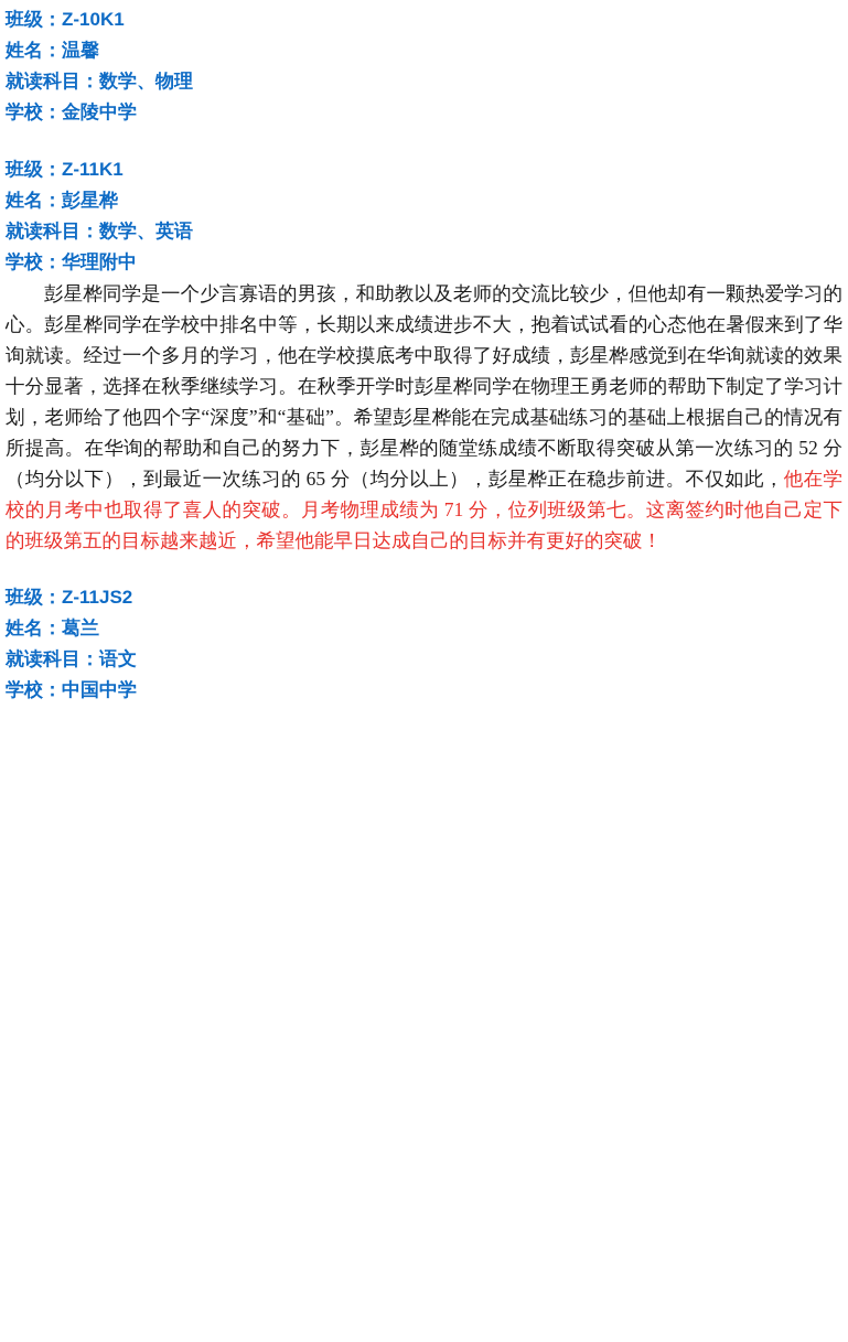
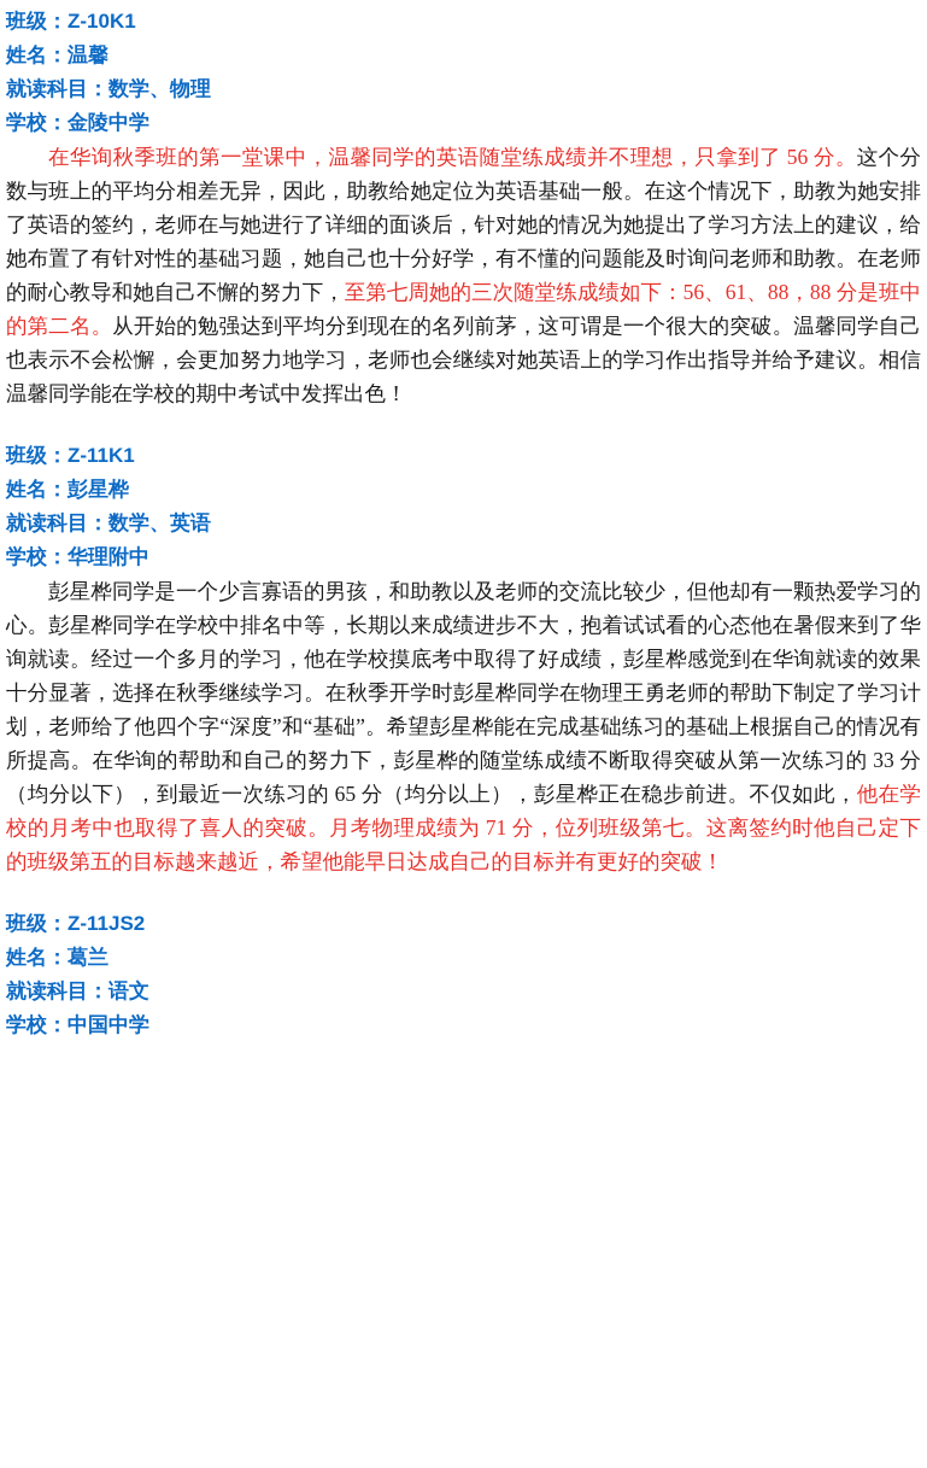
  班级：Z-10K1
  姓名：温馨
  就读科目：数学、物理
  学校：金陵中学
+ 在华询秋季班的第一堂课中，温馨同学的英语随堂练成绩并不理想，只拿到了 56 分。这个分数与班上的平均分相差无异，因此，助教给她定位为英语基础一般。在这个情况下，助教为她安排了英语的签约，老师在与她进行了详细的面谈后，针对她的情况为她提出了学习方法上的建议，给她布置了有针对性的基础习题，她自己也十分好学，有不懂的问题能及时询问老师和助教。在老师的耐心教导和她自己不懈的努力下，至第七周她的三次随堂练成绩如下：56、61、88，88 分是班中的第二名。从开始的勉强达到平均分到现在的名列前茅，这可谓是一个很大的突破。温馨同学自己也表示不会松懈，会更加努力地学习，老师也会继续对她英语上的学习作出指导并给予建议。相信温馨同学能在学校的期中考试中发挥出色！
  班级：Z-11K1
  姓名：彭星桦
  就读科目：数学、英语
  学校：华理附中
- 彭星桦同学是一个少言寡语的男孩，和助教以及老师的交流比较少，但他却有一颗热爱学习的心。彭星桦同学在学校中排名中等，长期以来成绩进步不大，抱着试试看的心态他在暑假来到了华询就读。经过一个多月的学习，他在学校摸底考中取得了好成绩，彭星桦感觉到在华询就读的效果十分显著，选择在秋季继续学习。在秋季开学时彭星桦同学在物理王勇老师的帮助下制定了学习计划，老师给了他四个字“深度”和“基础”。希望彭星桦能在完成基础练习的基础上根据自己的情况有所提高。在华询的帮助和自己的努力下，彭星桦的随堂练成绩不断取得突破从第一次练习的 52 分（均分以下），到最近一次练习的 65 分（均分以上），彭星桦正在稳步前进。不仅如此，他在学校的月考中也取得了喜人的突破。月考物理成绩为 71 分，位列班级第七。这离签约时他自己定下的班级第五的目标越来越近，希望他能早日达成自己的目标并有更好的突破！
+ 彭星桦同学是一个少言寡语的男孩，和助教以及老师的交流比较少，但他却有一颗热爱学习的心。彭星桦同学在学校中排名中等，长期以来成绩进步不大，抱着试试看的心态他在暑假来到了华询就读。经过一个多月的学习，他在学校摸底考中取得了好成绩，彭星桦感觉到在华询就读的效果十分显著，选择在秋季继续学习。在秋季开学时彭星桦同学在物理王勇老师的帮助下制定了学习计划，老师给了他四个字“深度”和“基础”。希望彭星桦能在完成基础练习的基础上根据自己的情况有所提高。在华询的帮助和自己的努力下，彭星桦的随堂练成绩不断取得突破从第一次练习的 33 分（均分以下），到最近一次练习的 65 分（均分以上），彭星桦正在稳步前进。不仅如此，他在学校的月考中也取得了喜人的突破。月考物理成绩为 71 分，位列班级第七。这离签约时他自己定下的班级第五的目标越来越近，希望他能早日达成自己的目标并有更好的突破！
  班级：Z-11JS2
  姓名：葛兰
  就读科目：语文
  学校：中国中学
